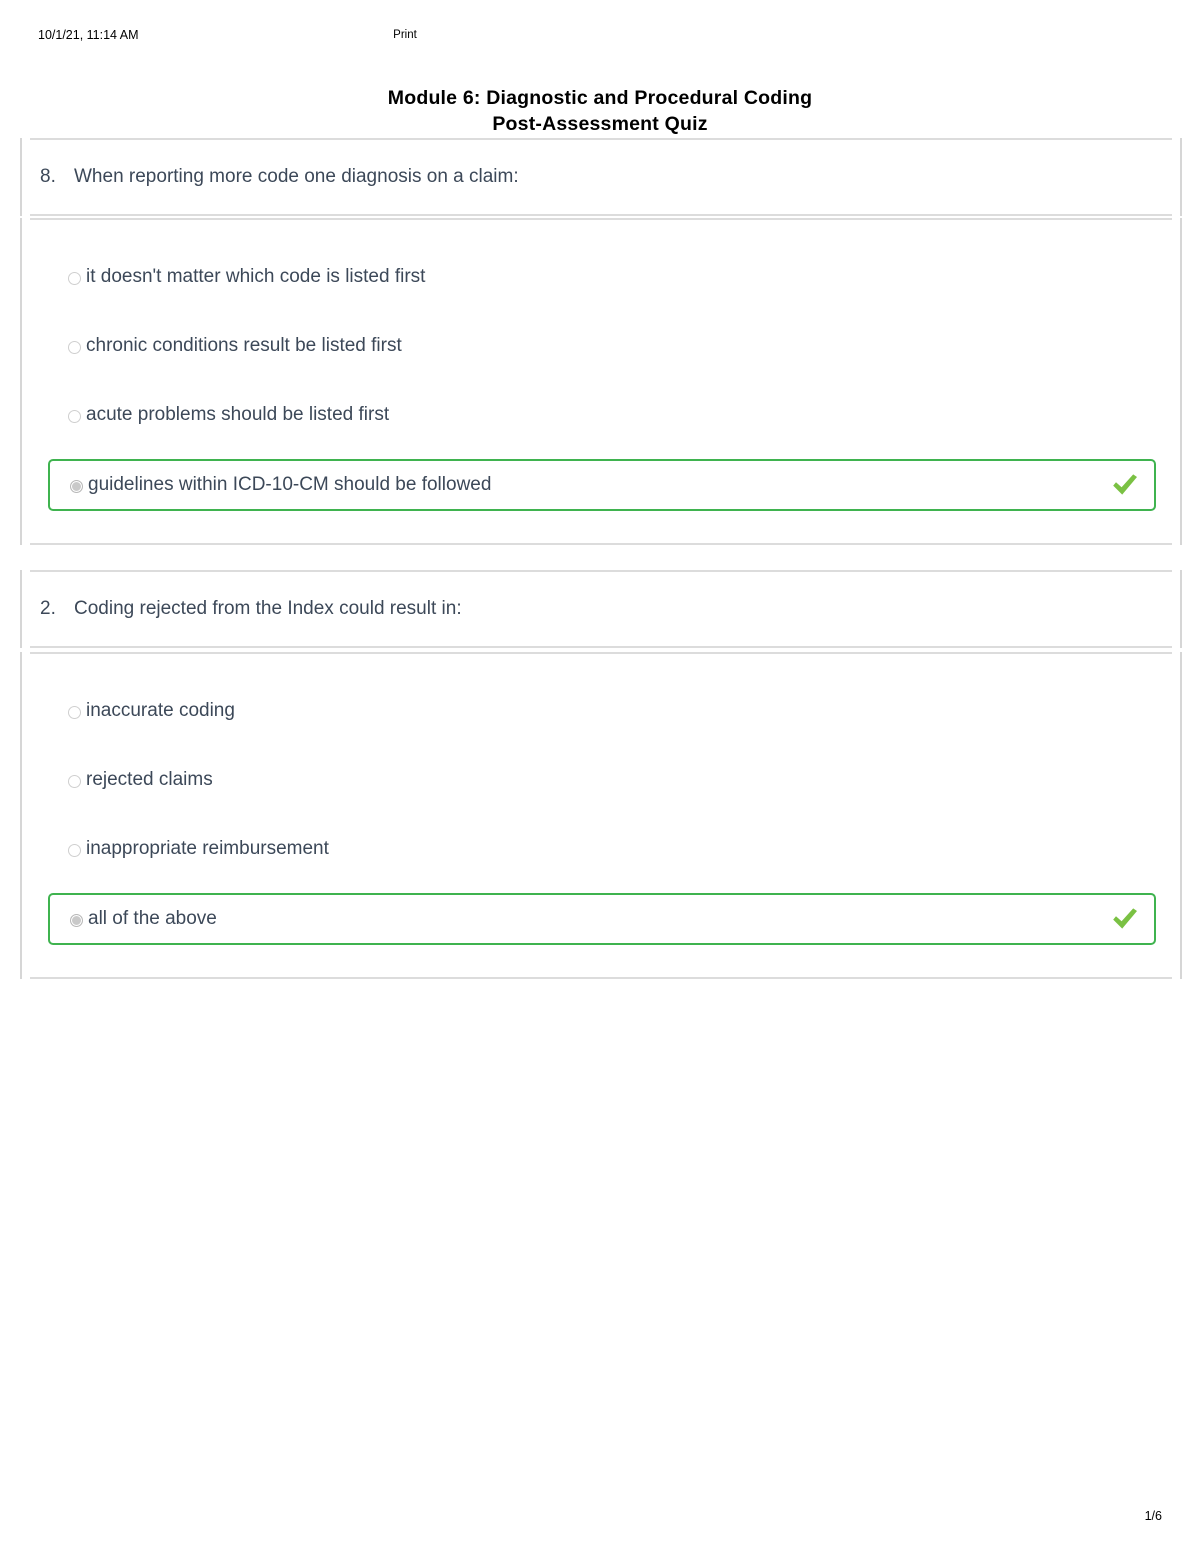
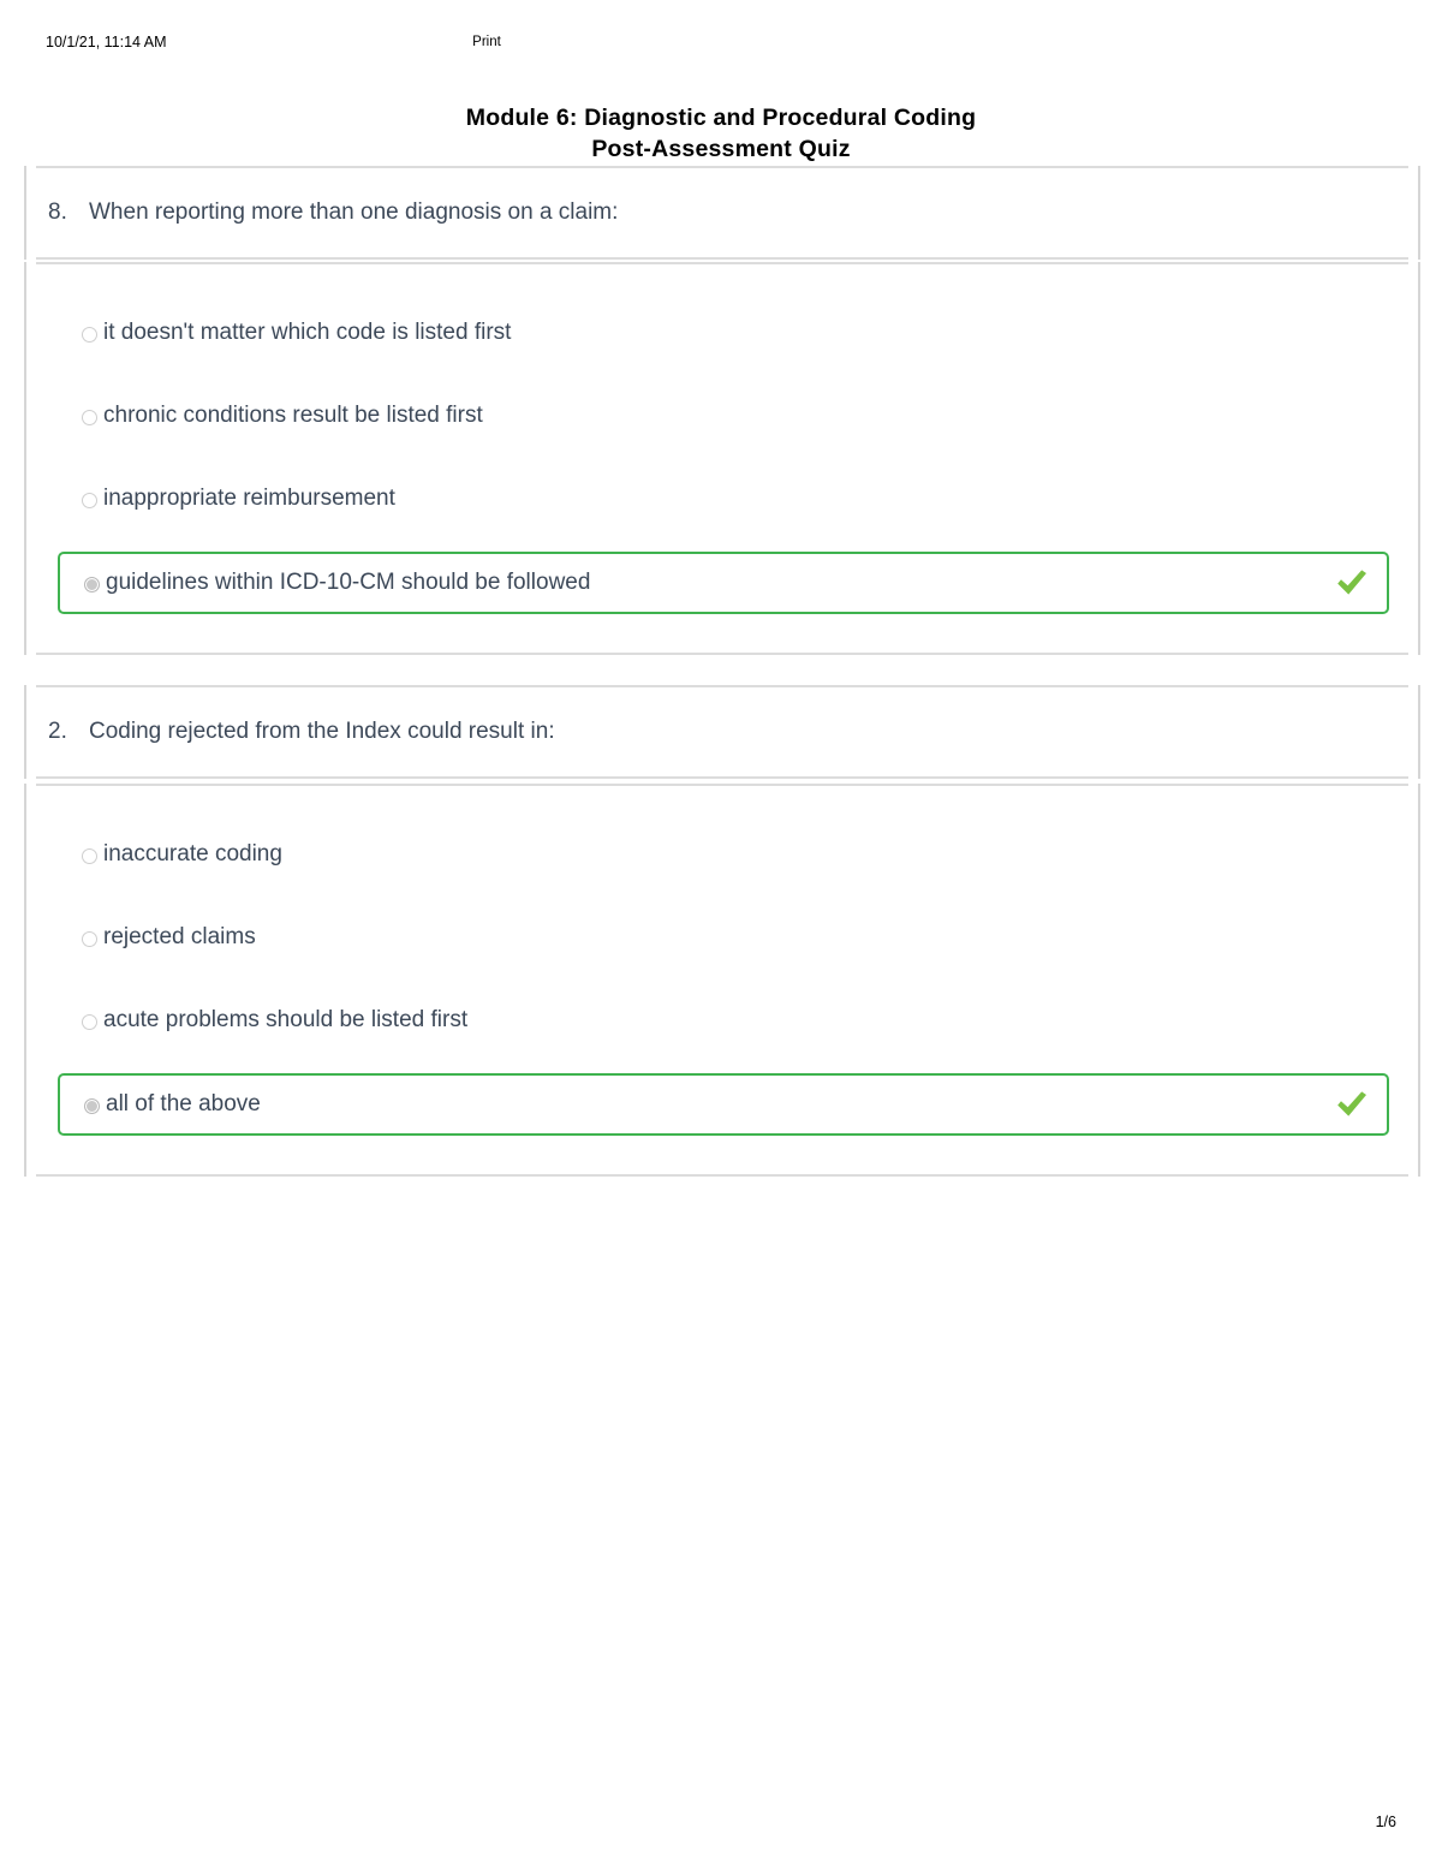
  10/1/21, 11:14 AM
  Print
  Module 6: Diagnostic and Procedural Coding
  Post-Assessment Quiz
  8.
- When reporting more code one diagnosis on a claim:
+ When reporting more than one diagnosis on a claim:
  it doesn't matter which code is listed first
  chronic conditions result be listed first
- acute problems should be listed first
+ inappropriate reimbursement
  guidelines within ICD-10-CM should be followed
  2.
  Coding rejected from the Index could result in:
  inaccurate coding
  rejected claims
- inappropriate reimbursement
+ acute problems should be listed first
  all of the above
  1/6
